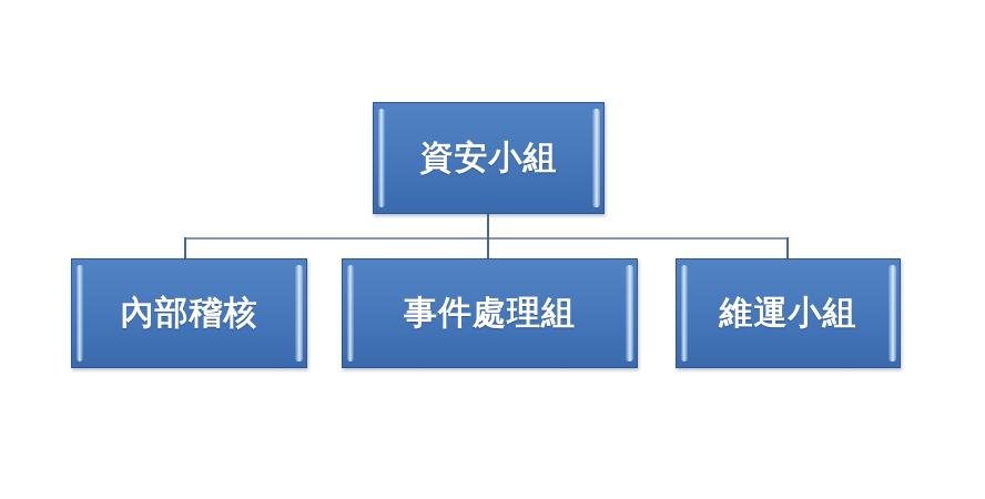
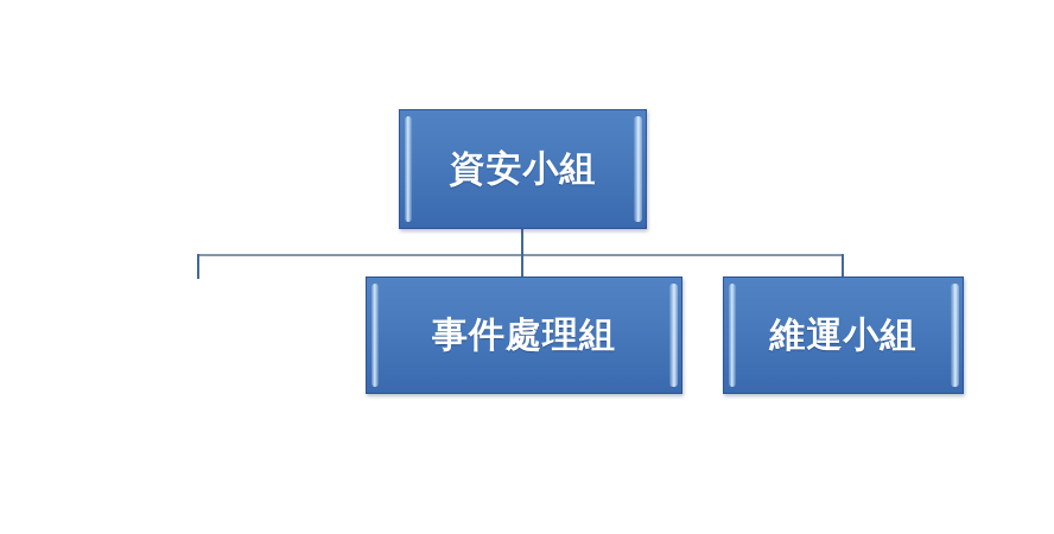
  資安小組
- 內部稽核
  事件處理組
  維運小組
